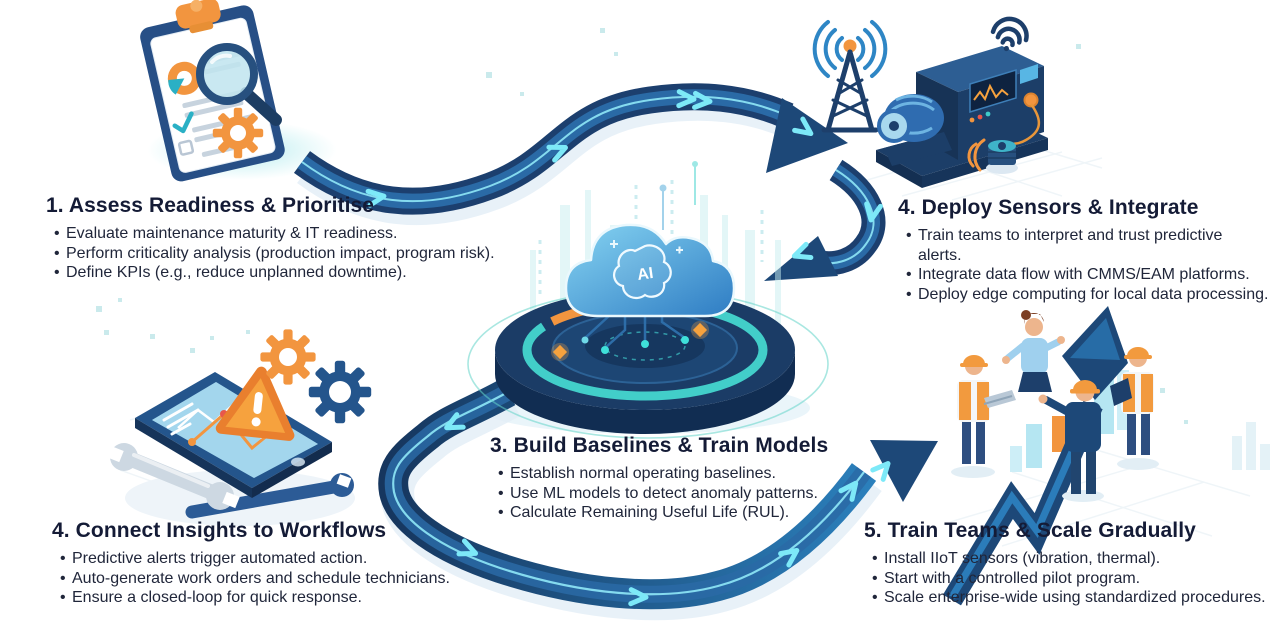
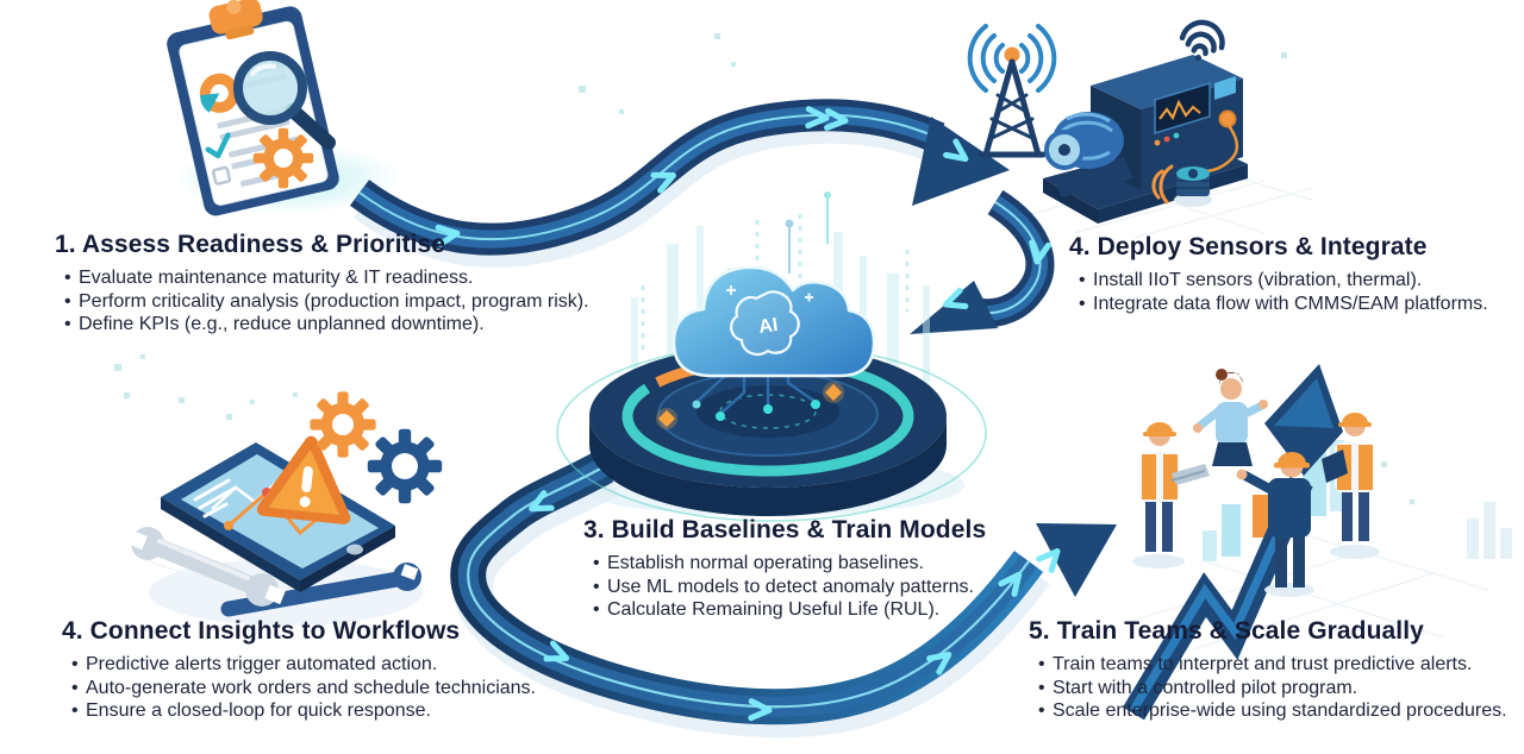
  1. Assess Readiness & Prioritise
  Evaluate maintenance maturity & IT readiness.
  Perform criticality analysis (production impact, program risk).
  Define KPIs (e.g., reduce unplanned downtime).
  4. Deploy Sensors & Integrate
- Train teams to interpret and trust predictive alerts.
+ Install IIoT sensors (vibration, thermal).
  Integrate data flow with CMMS/EAM platforms.
- Deploy edge computing for local data processing.
  3. Build Baselines & Train Models
  Establish normal operating baselines.
  Use ML models to detect anomaly patterns.
  Calculate Remaining Useful Life (RUL).
  4. Connect Insights to Workflows
  Predictive alerts trigger automated action.
  Auto-generate work orders and schedule technicians.
  Ensure a closed-loop for quick response.
  5. Train Teams & Scale Gradually
- Install IIoT sensors (vibration, thermal).
+ Train teams to interpret and trust predictive alerts.
  Start with a controlled pilot program.
  Scale enterprise-wide using standardized procedures.
